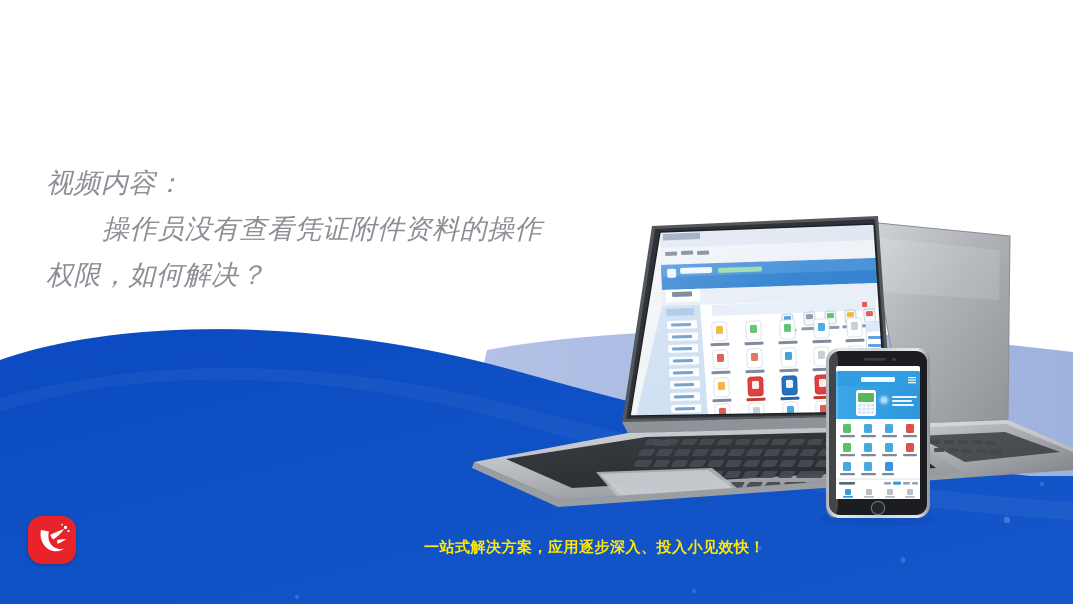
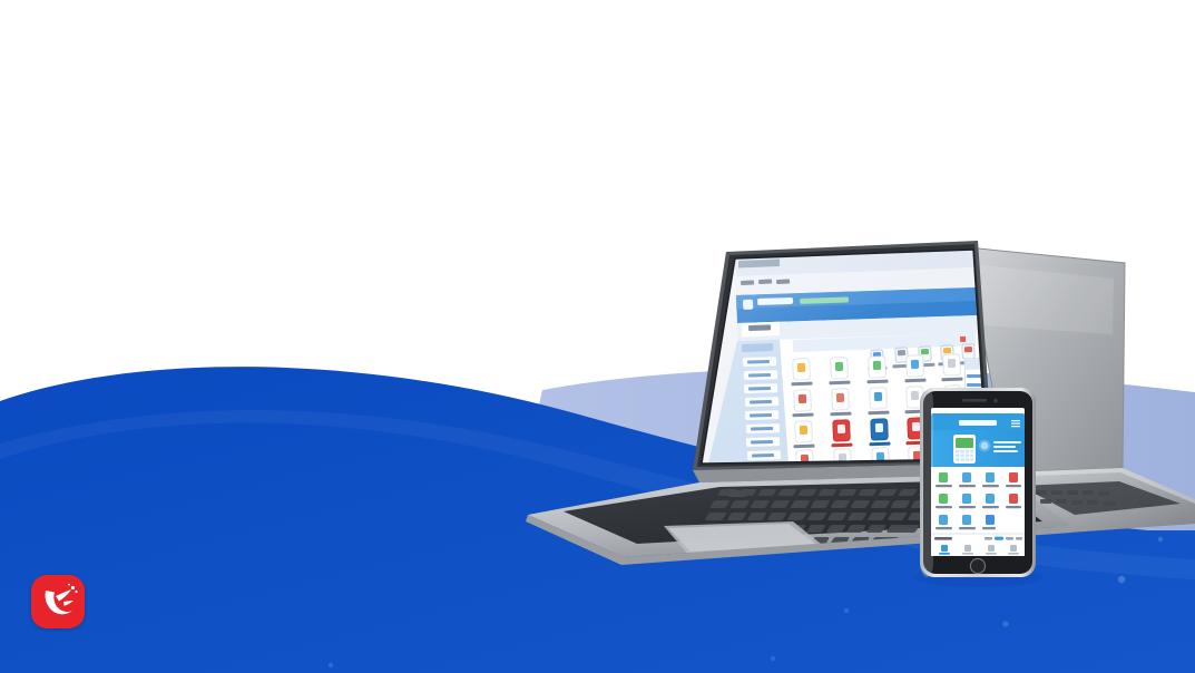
- 视频内容：
- 操作员没有查看凭证附件资料的操作
- 权限，如何解决？
- 一站式解决方案，应用逐步深入、投入小见效快！
